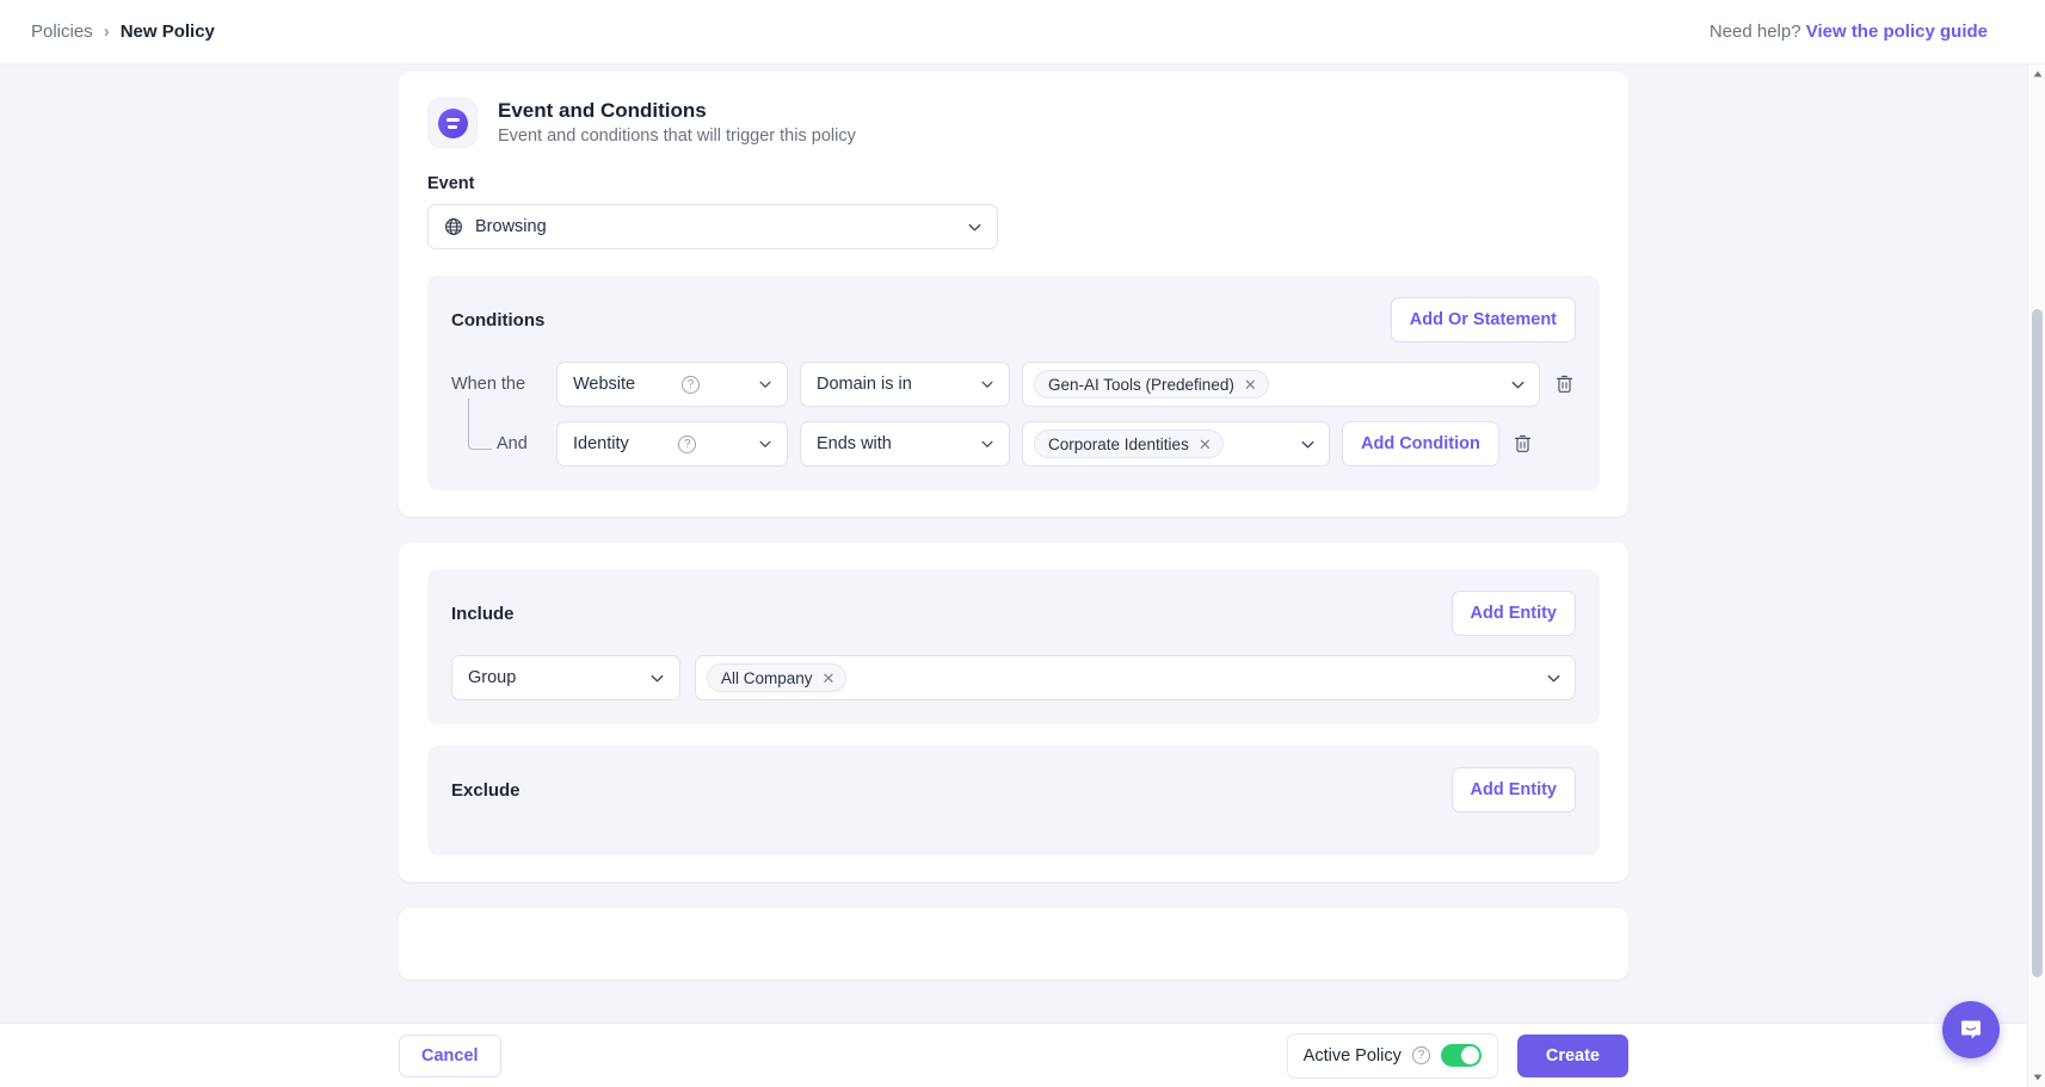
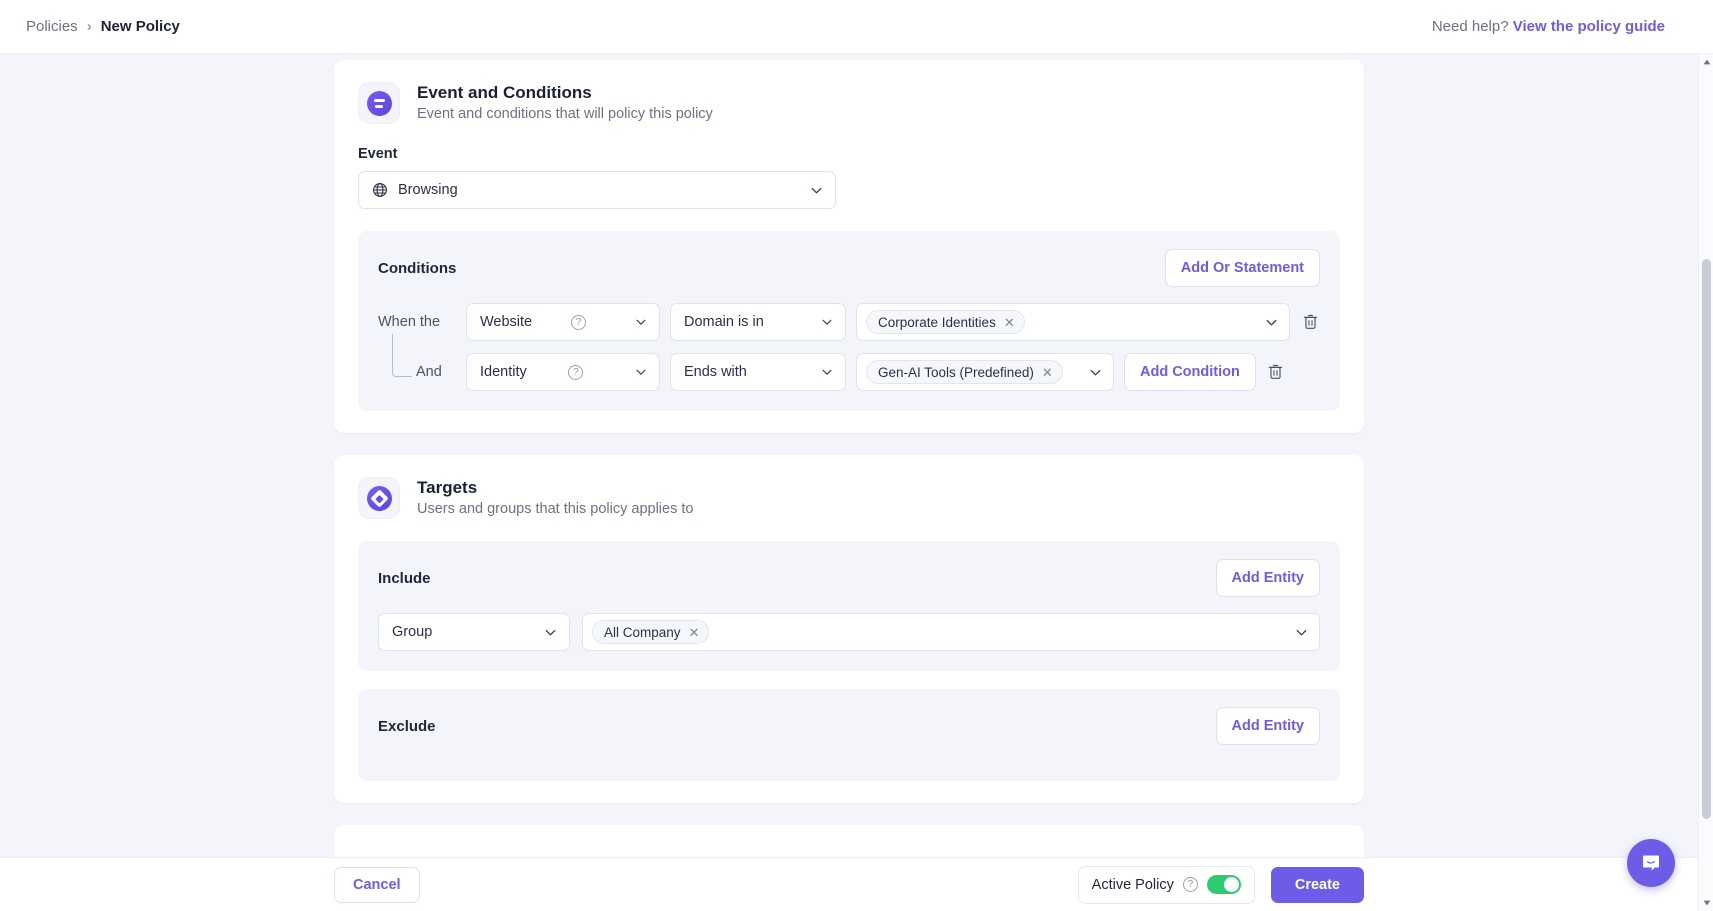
  Policies
  ›
  New Policy
  Need help? View the policy guide
  Event and Conditions
- Event and conditions that will trigger this policy
+ Event and conditions that will policy this policy
  Event
  Browsing
  Conditions
  Add Or Statement
  When the
  Website
  ?
  Domain is in
- Gen-AI Tools (Predefined)
+ Corporate Identities
  ✕
  And
  Identity
  ?
  Ends with
- Corporate Identities
+ Gen-AI Tools (Predefined)
  ✕
  Add Condition
+ Targets
+ Users and groups that this policy applies to
  Include
  Add Entity
  Group
  All Company
  ✕
  Exclude
  Add Entity
  Cancel
  Active Policy
  ?
  Create
